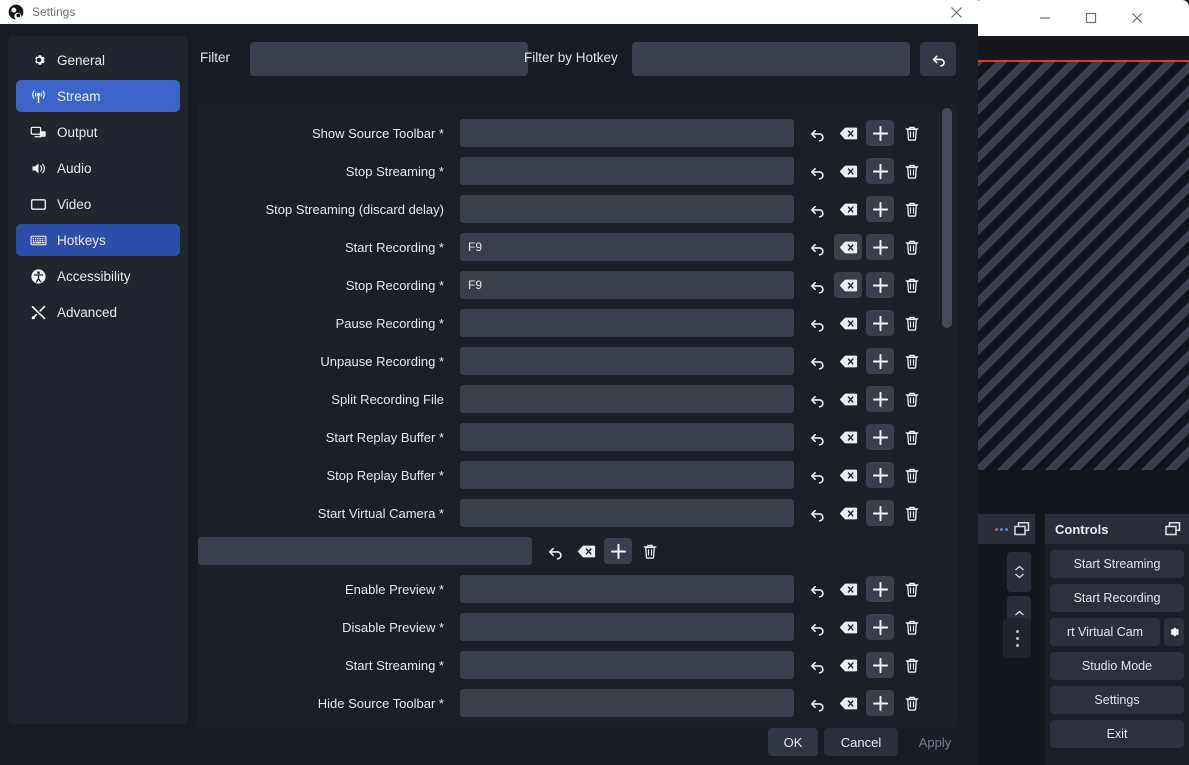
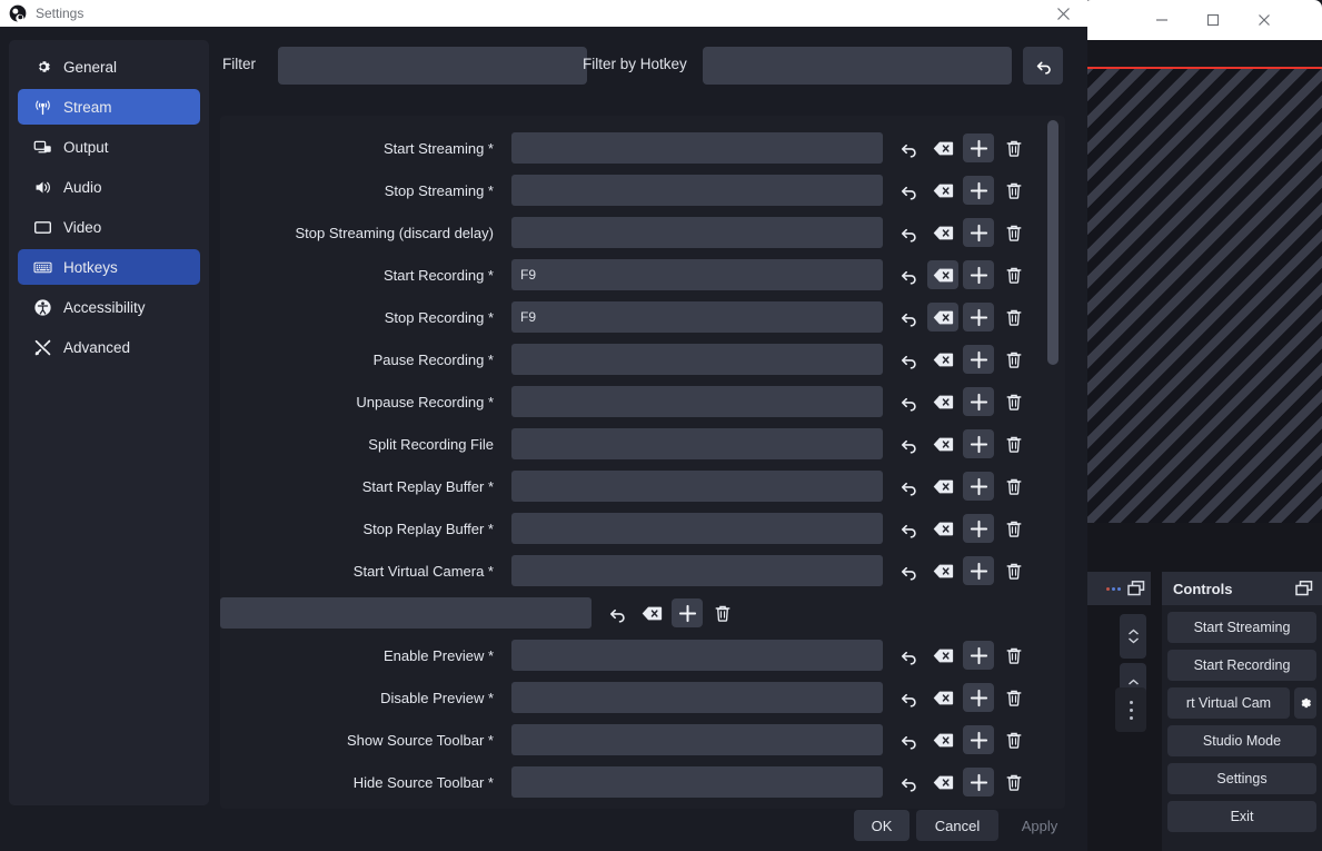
  Controls
  Start Streaming
  Start Recording
  rt Virtual Cam
  Studio Mode
  Settings
  Exit
  Settings
  General
  Stream
  Output
  Audio
  Video
  Hotkeys
  Accessibility
  Advanced
  Filter
  Filter by Hotkey
- Show Source Toolbar *
+ Start Streaming *
  Stop Streaming *
  Stop Streaming (discard delay)
  Start Recording *
  F9
  Stop Recording *
  F9
  Pause Recording *
  Unpause Recording *
  Split Recording File
  Start Replay Buffer *
  Stop Replay Buffer *
  Start Virtual Camera *
  Enable Preview *
  Disable Preview *
- Start Streaming *
+ Show Source Toolbar *
  Hide Source Toolbar *
  OK
  Cancel
  Apply
